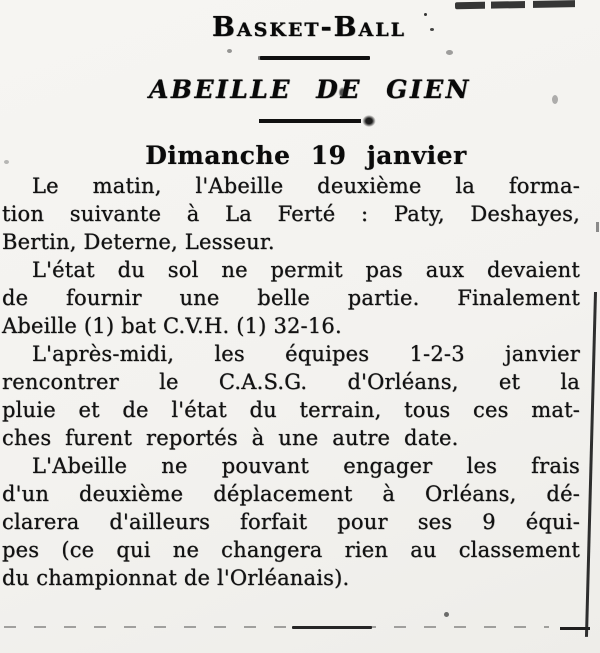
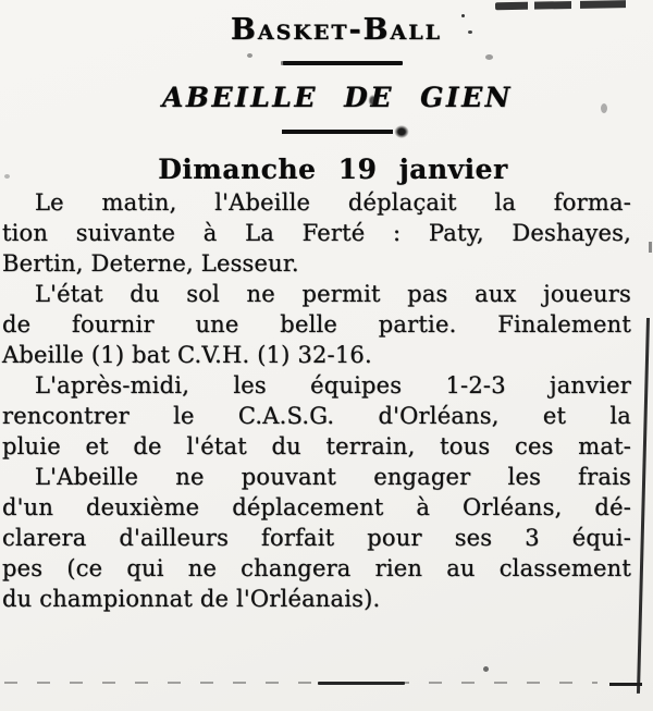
  Basket-Ball
  ABEILLE DE GIEN
  Dimanche 19 janvier
- Le matin, l'Abeille deuxième la forma-
+ Le matin, l'Abeille déplaçait la forma-
  tion suivante à La Ferté : Paty, Deshayes,
  Bertin, Deterne, Lesseur.
- L'état du sol ne permit pas aux devaient
+ L'état du sol ne permit pas aux joueurs
  de fournir une belle partie. Finalement
  Abeille (1) bat C.V.H. (1) 32-16.
  L'après-midi, les équipes 1-2-3 janvier
  rencontrer le C.A.S.G. d'Orléans, et la
  pluie et de l'état du terrain, tous ces mat-
- ches furent reportés à une autre date.
  L'Abeille ne pouvant engager les frais
  d'un deuxième déplacement à Orléans, dé-
- clarera d'ailleurs forfait pour ses 9 équi-
+ clarera d'ailleurs forfait pour ses 3 équi-
  pes (ce qui ne changera rien au classement
  du championnat de l'Orléanais).
